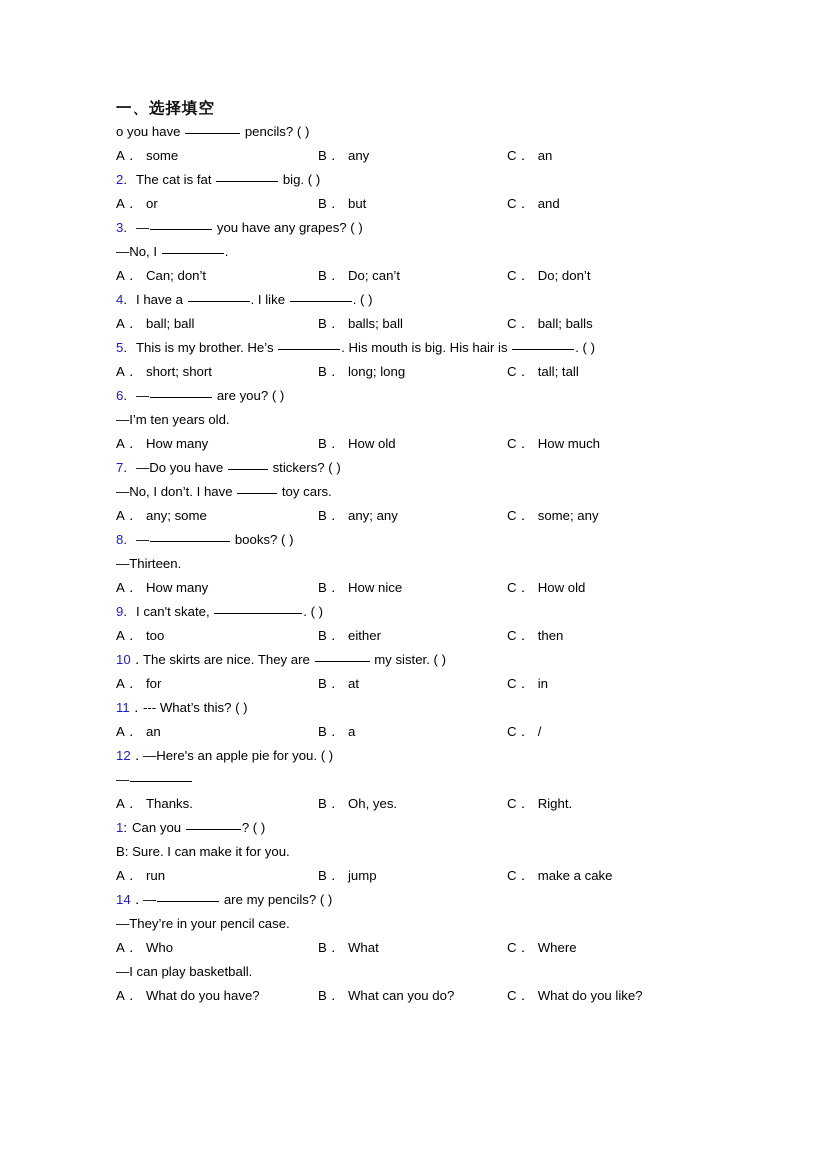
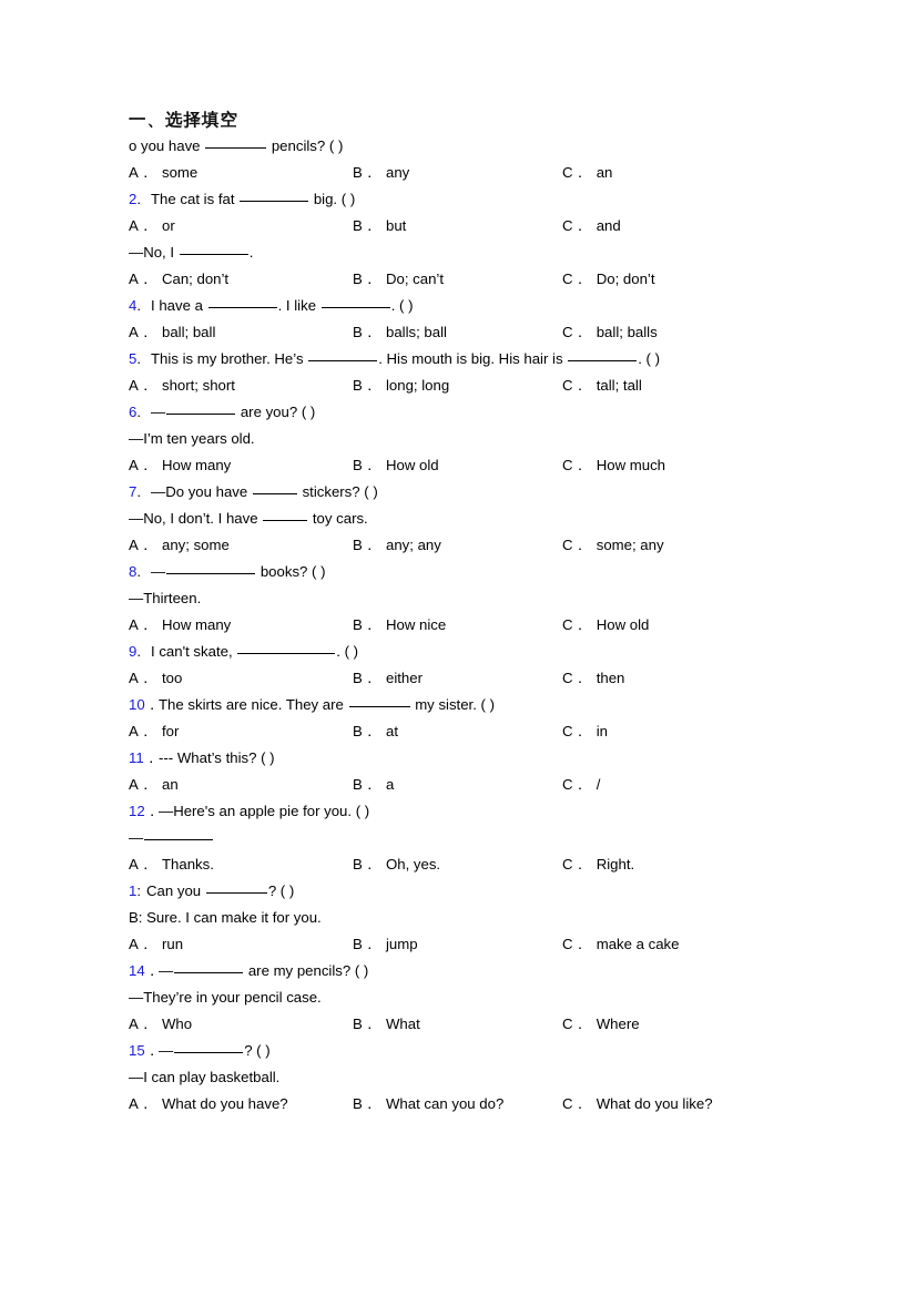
  一、选择填空
  o you have pencils? ( )
  A． some
  B． any
  C． an
  2. The cat is fat big. ( )
  A． or
  B． but
  C． and
- 3. — you have any grapes? ( )
  —No, I .
  A． Can; don’t
  B． Do; can’t
  C． Do; don’t
  4. I have a . I like . ( )
  A． ball; ball
  B． balls; ball
  C． ball; balls
  5. This is my brother. He’s . His mouth is big. His hair is . ( )
  A． short; short
  B． long; long
  C． tall; tall
  6. — are you? ( )
  —I’m ten years old.
  A． How many
  B． How old
  C． How much
  7. —Do you have stickers? ( )
  —No, I don’t. I have toy cars.
  A． any; some
  B． any; any
  C． some; any
  8. — books? ( )
  —Thirteen.
  A． How many
  B． How nice
  C． How old
  9. I can't skate, . ( )
  A． too
  B． either
  C． then
  10．The skirts are nice. They are my sister. ( )
  A． for
  B． at
  C． in
  11．--- What’s this? ( )
  A． an
  B． a
  C． /
  12．—Here's an apple pie for you. ( )
  —
  A． Thanks.
  B． Oh, yes.
  C． Right.
  1: Can you ? ( )
  B: Sure. I can make it for you.
  A． run
  B． jump
  C． make a cake
  14．— are my pencils? ( )
  —They’re in your pencil case.
  A． Who
  B． What
  C． Where
+ 15．— ? ( )
  —I can play basketball.
  A． What do you have?
  B． What can you do?
  C． What do you like?
